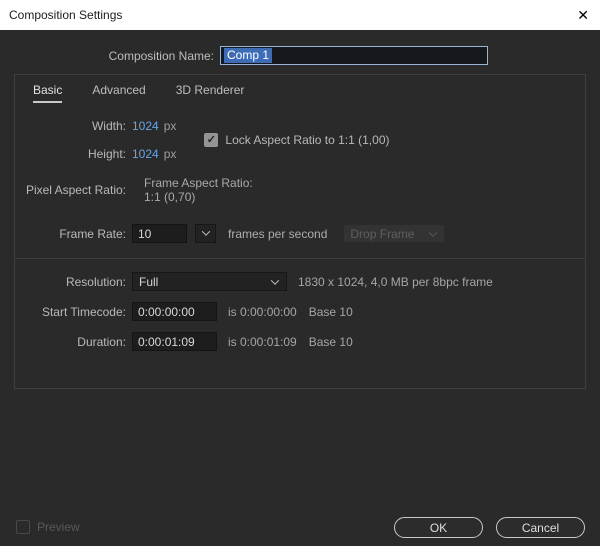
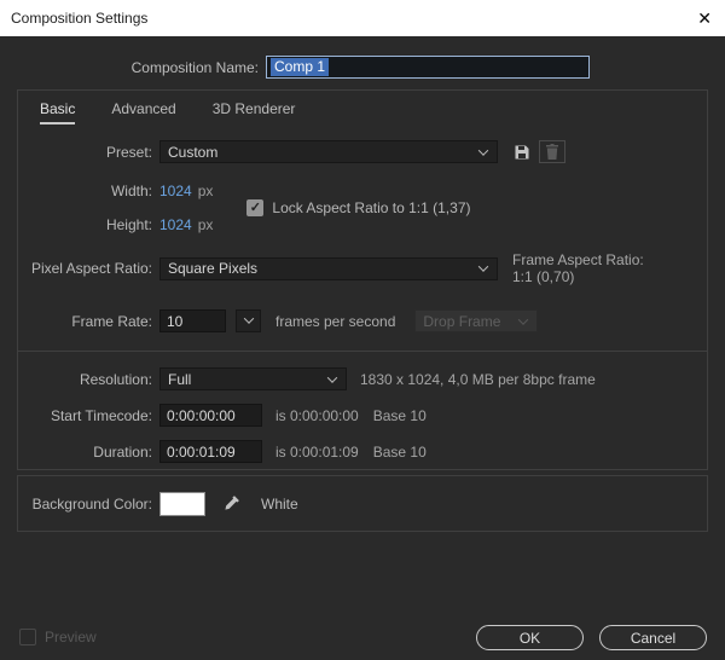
  Composition Settings
  ✕
  Composition Name:
  Comp 1
  Basic
  Advanced
  3D Renderer
+ Preset:
+ Custom
  Width:
  1024
  px
  Height:
  1024
  px
  ✓
- Lock Aspect Ratio to 1:1 (1,00)
+ Lock Aspect Ratio to 1:1 (1,37)
  Pixel Aspect Ratio:
+ Square Pixels
  Frame Aspect Ratio:
  1:1 (0,70)
  Frame Rate:
  10
  frames per second
  Drop Frame
  Resolution:
  Full
  1830 x 1024, 4,0 MB per 8bpc frame
  Start Timecode:
  0:00:00:00
  is 0:00:00:00 Base 10
  Duration:
  0:00:01:09
  is 0:00:01:09 Base 10
+ Background Color:
+ White
  Preview
  OK
  Cancel
